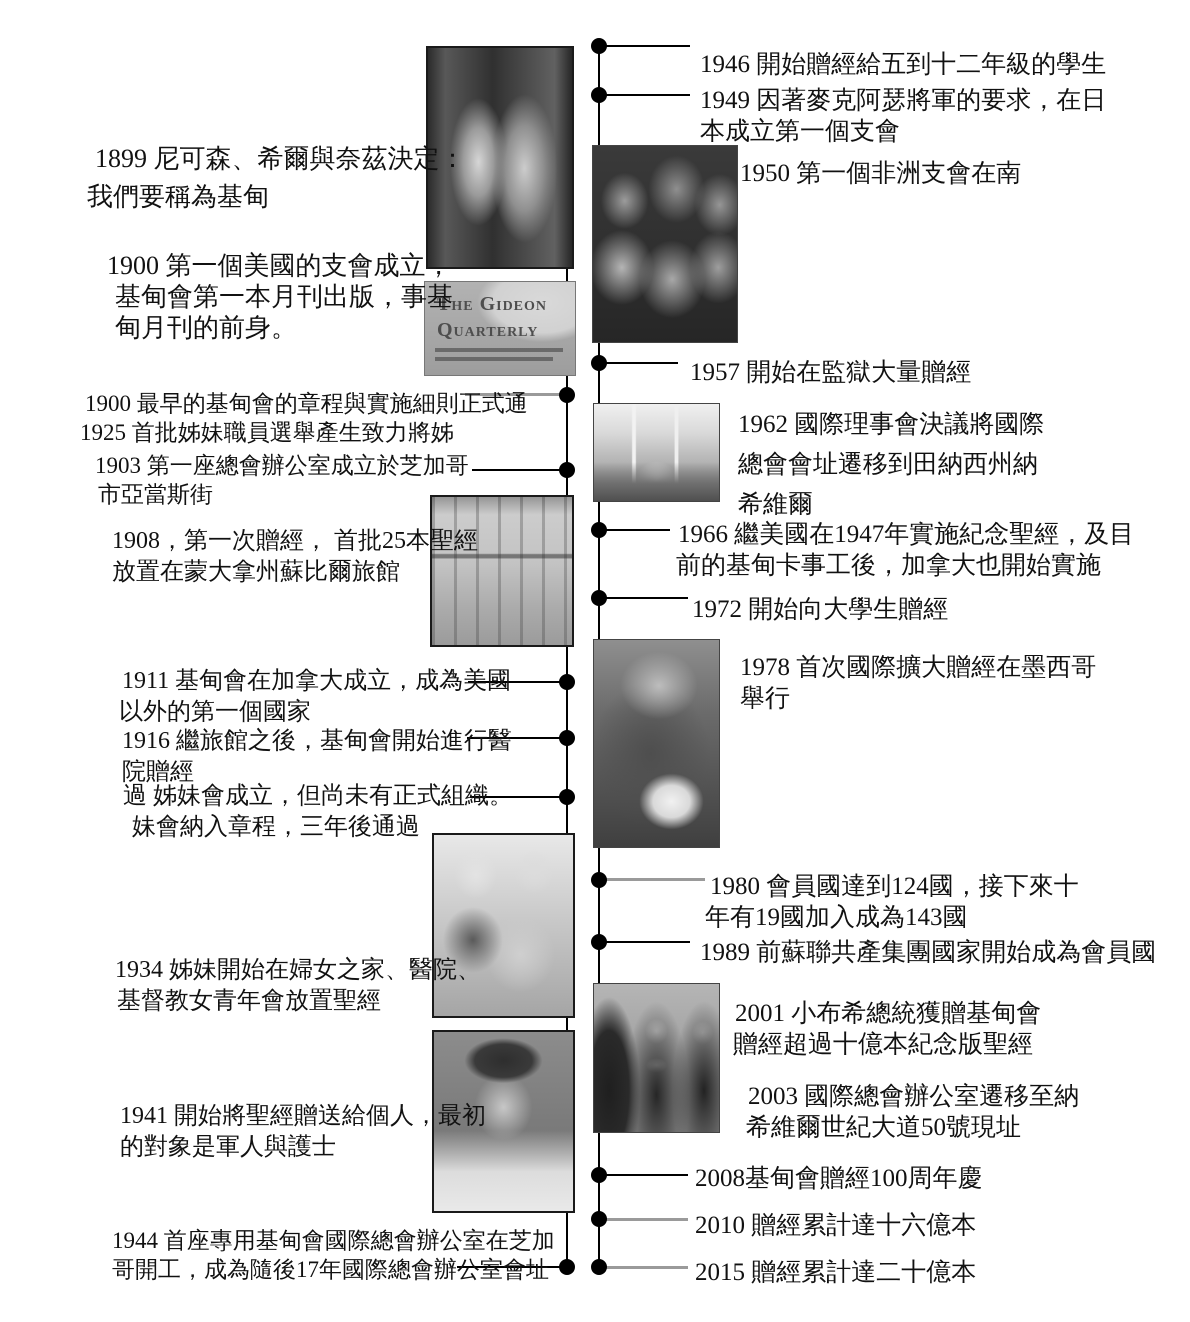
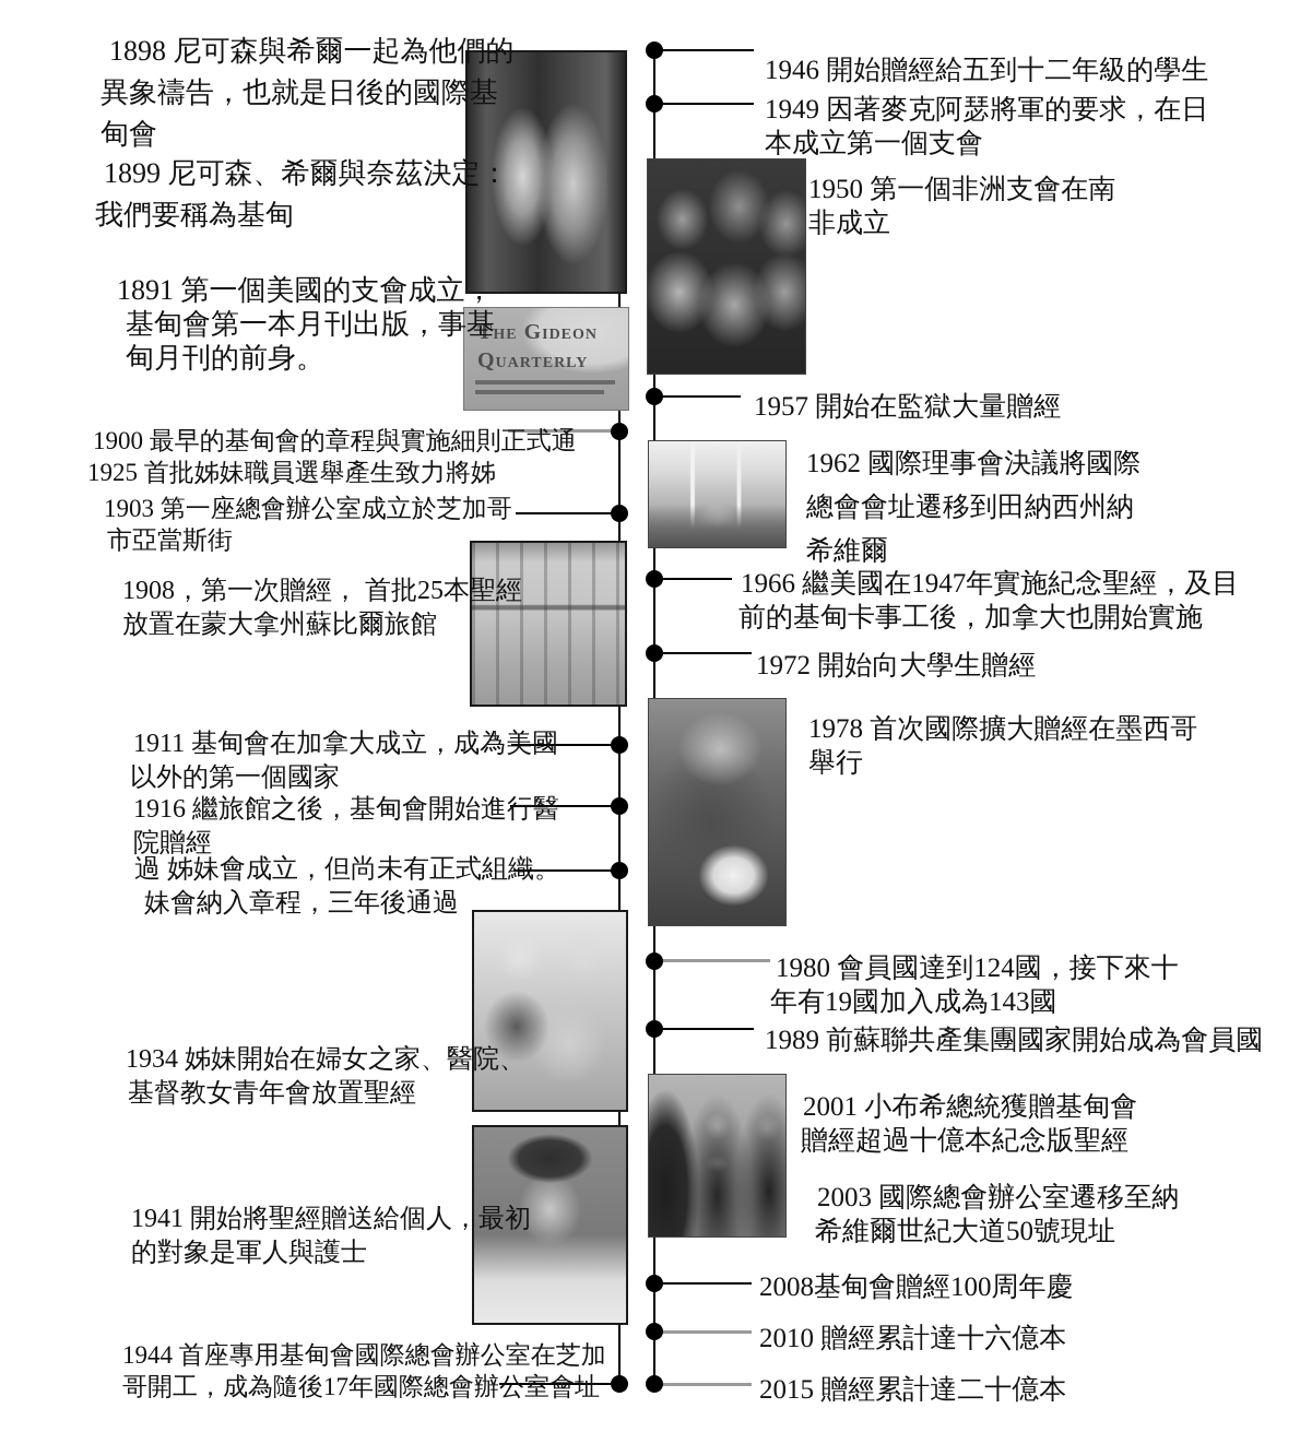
  The Gideon
  Quarterly
+ 1898 尼可森與希爾一起為他們的
+ 異象禱告，也就是日後的國際基
+ 甸會
  1899 尼可森、希爾與奈茲決定：
  我們要稱為基甸
- 1900 第一個美國的支會成立，
+ 1891 第一個美國的支會成立，
  基甸會第一本月刊出版，事基
  甸月刊的前身。
  1900 最早的基甸會的章程與實施細則正式通
  1925 首批姊妹職員選舉產生致力將姊
  1903 第一座總會辦公室成立於芝加哥
  市亞當斯街
  1908，第一次贈經， 首批25本聖經
  放置在蒙大拿州蘇比爾旅館
  1911 基甸會在加拿大成立，成為美國
  以外的第一個國家
  1916 繼旅館之後，基甸會開始進行醫
  院贈經
  過 姊妹會成立，但尚未有正式組織。
  妹會納入章程，三年後通過
  1934 姊妹開始在婦女之家、醫院、
  基督教女青年會放置聖經
  1941 開始將聖經贈送給個人，最初
  的對象是軍人與護士
  1944 首座專用基甸會國際總會辦公室在芝加
  哥開工，成為隨後17年國際總會辦公室會址
  ı
  1946 開始贈經給五到十二年級的學生
  1949 因著麥克阿瑟將軍的要求，在日
  本成立第一個支會
  1950 第一個非洲支會在南
+ 非成立
  1957 開始在監獄大量贈經
  1962 國際理事會決議將國際
  總會會址遷移到田納西州納
  希維爾
  1966 繼美國在1947年實施紀念聖經，及目
  前的基甸卡事工後，加拿大也開始實施
  1972 開始向大學生贈經
  1978 首次國際擴大贈經在墨西哥
  舉行
  1980 會員國達到124國，接下來十
  年有19國加入成為143國
  1989 前蘇聯共產集團國家開始成為會員國
  2001 小布希總統獲贈基甸會
  贈經超過十億本紀念版聖經
  2003 國際總會辦公室遷移至納
  希維爾世紀大道50號現址
  2008基甸會贈經100周年慶
  2010 贈經累計達十六億本
  2015 贈經累計達二十億本
